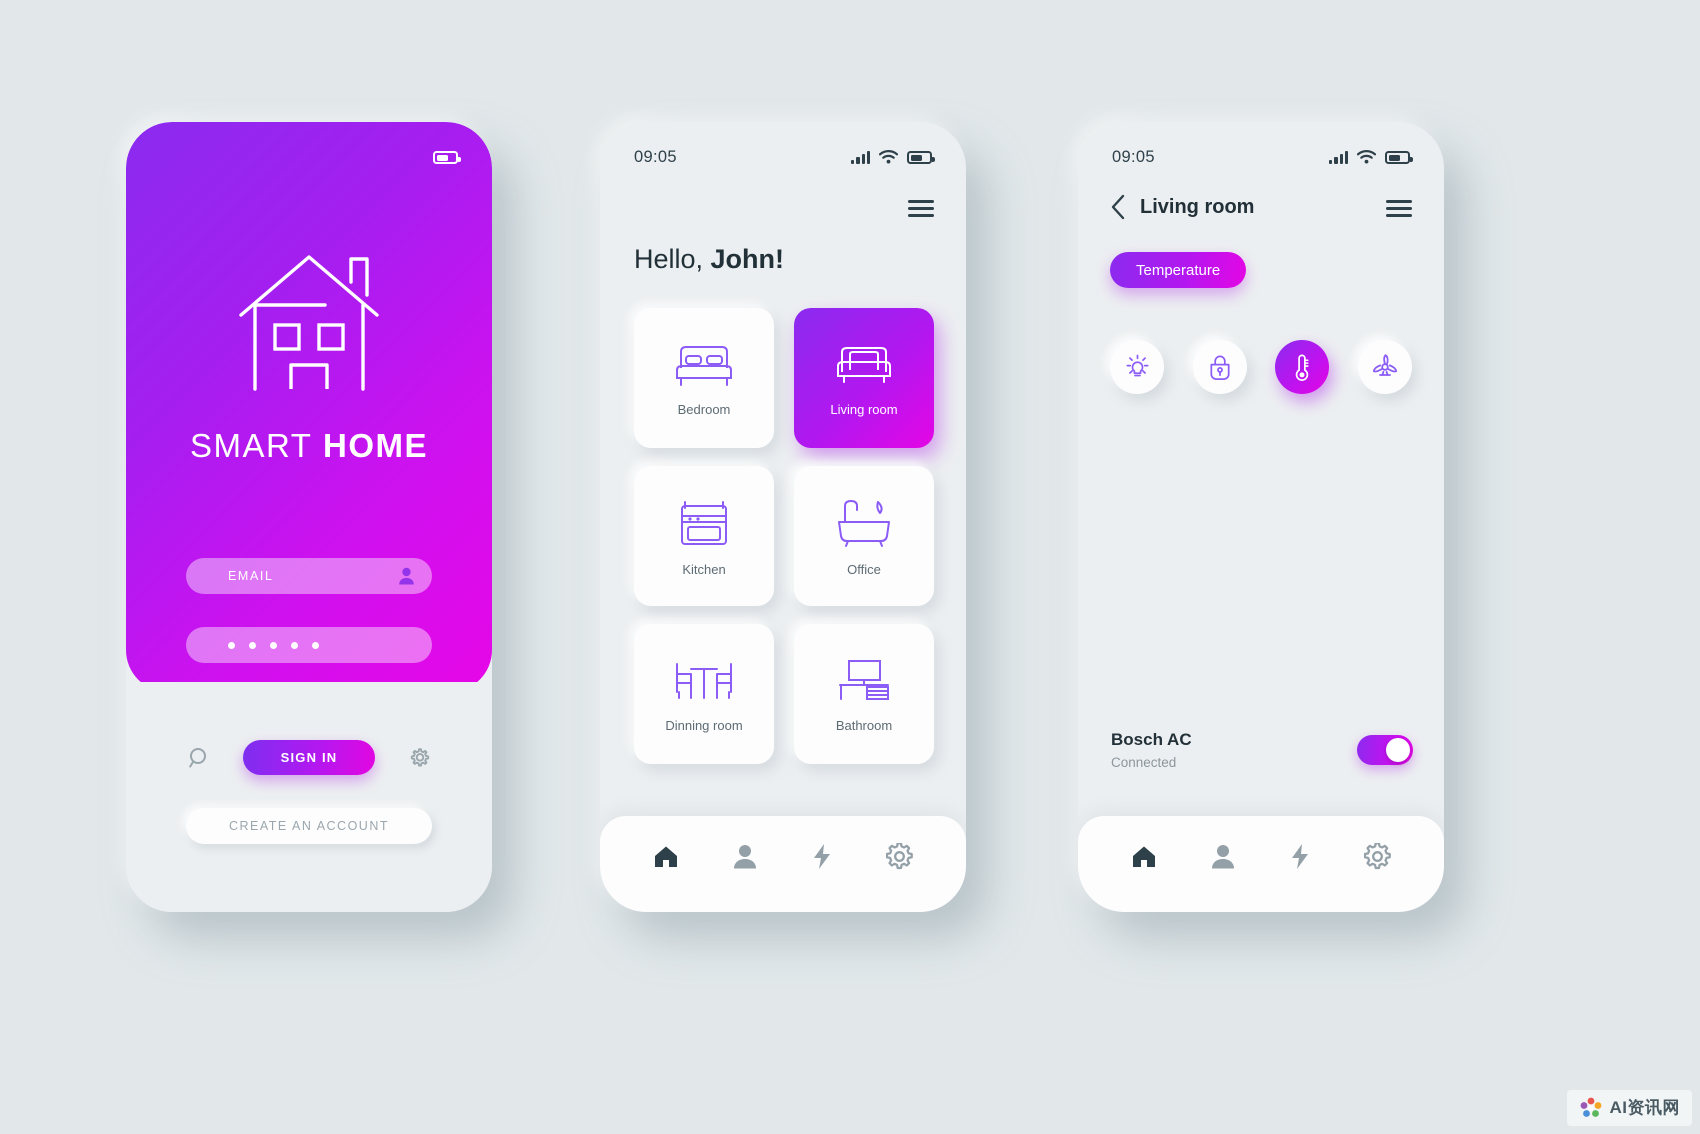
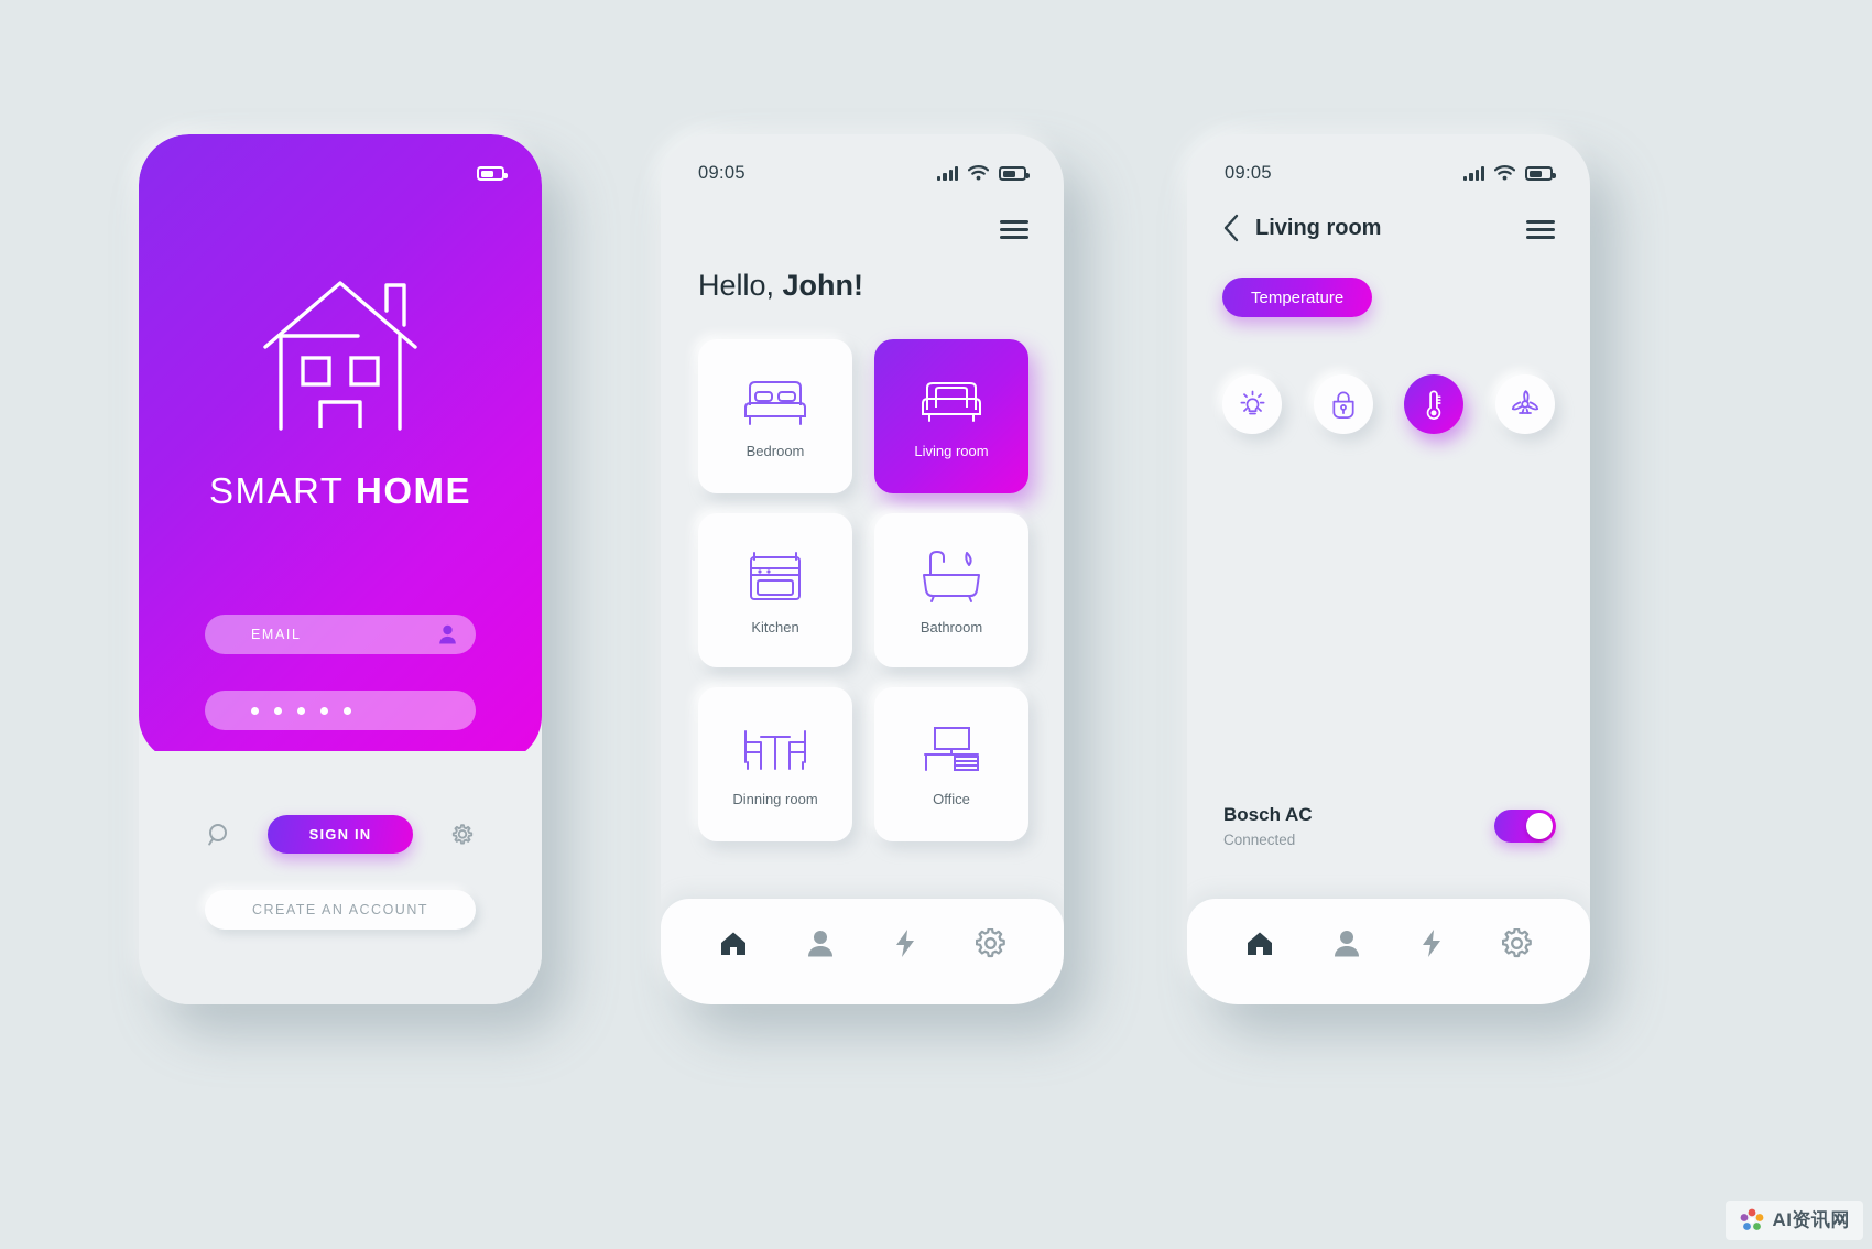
  SMART HOME
  EMAIL
  SIGN IN
  CREATE AN ACCOUNT
  09:05
  Hello, John!
  Bedroom
  Living room
  Kitchen
- Office
+ Bathroom
  Dinning room
- Bathroom
+ Office
  09:05
  Living room
  Temperature
  Bosch AC
  Connected
  AI资讯网
